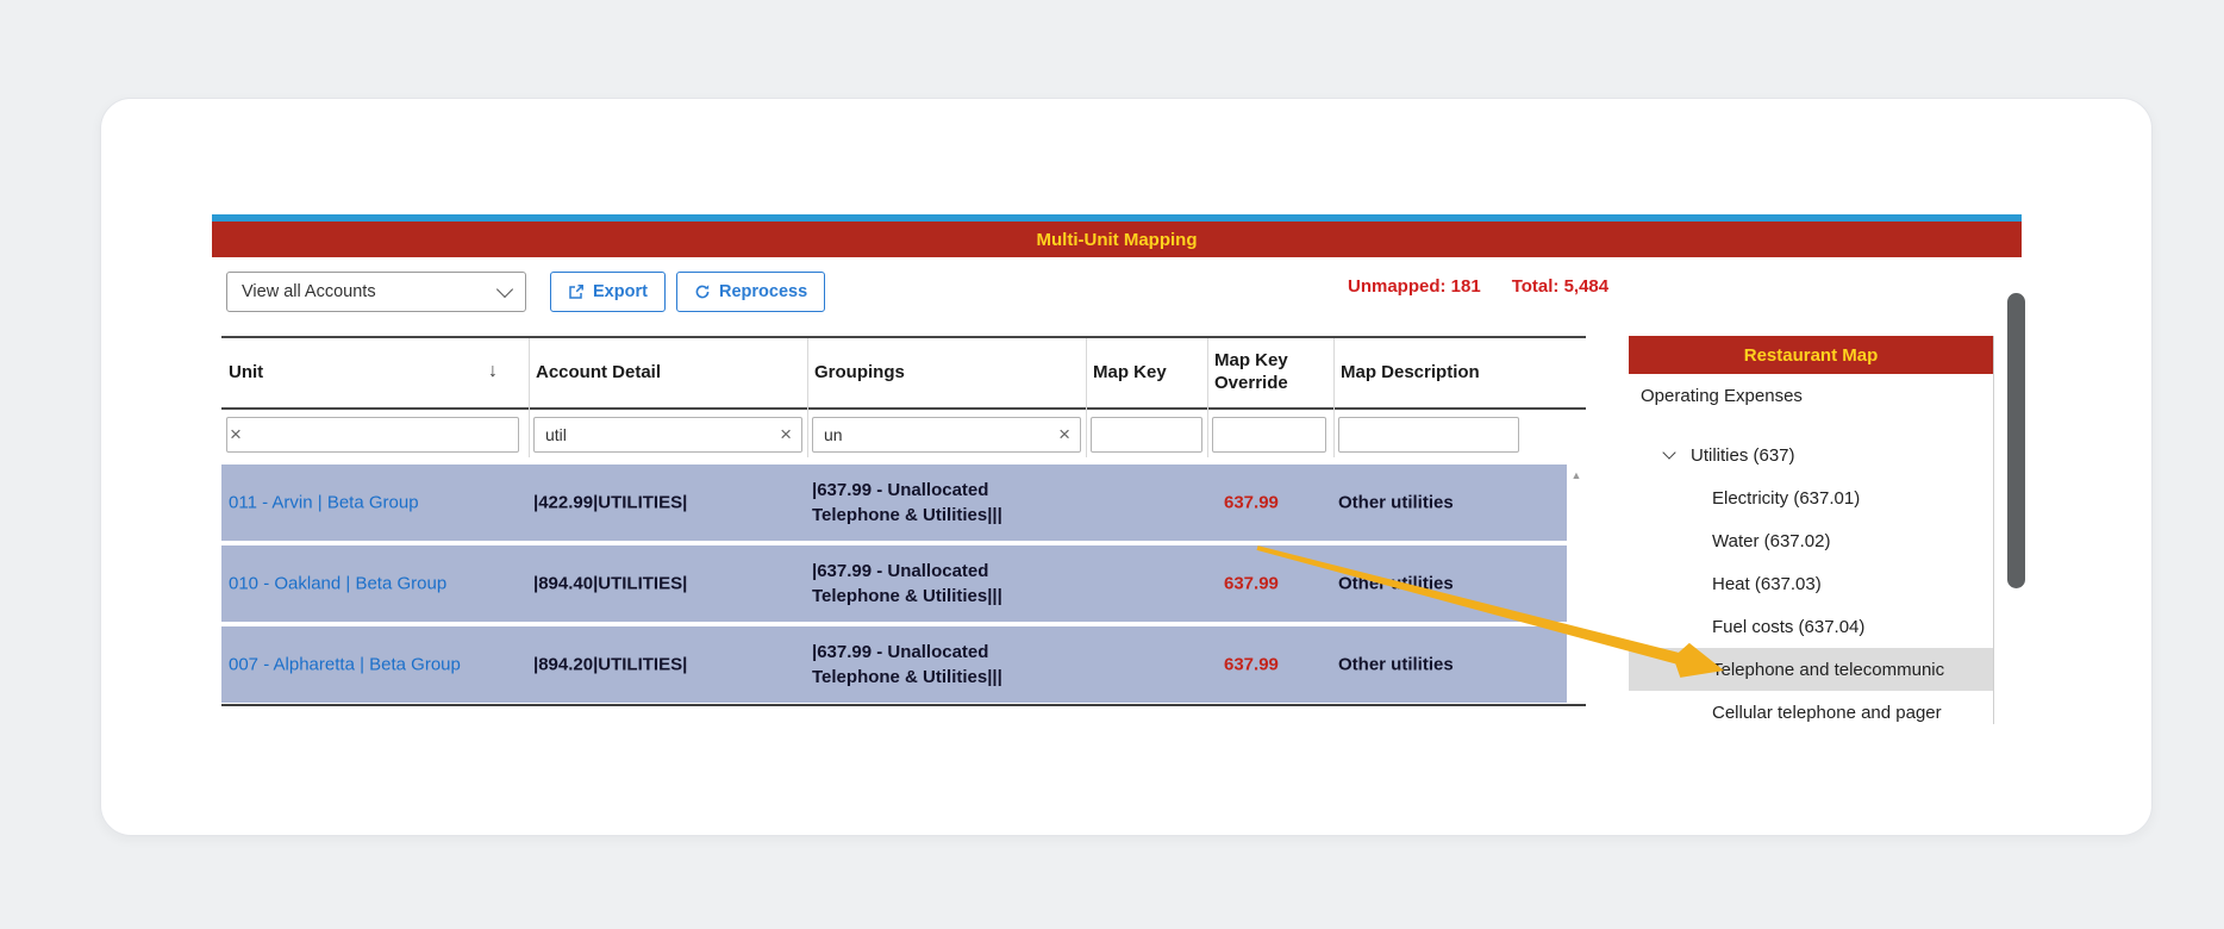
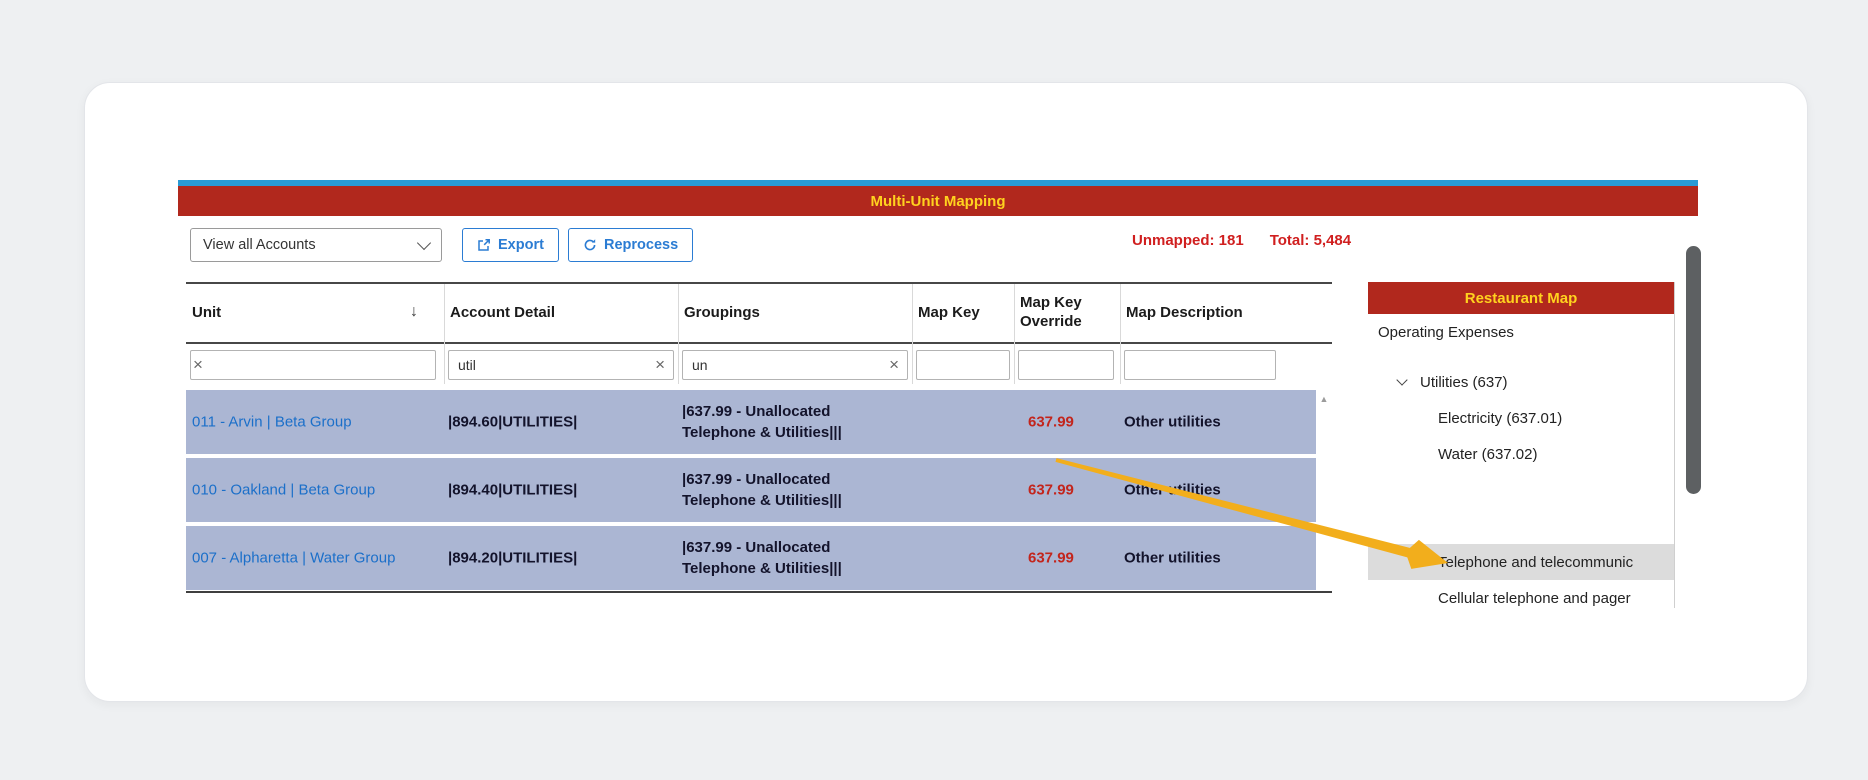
  Multi-Unit Mapping
  View all Accounts
  Export
  Reprocess
  Unmapped: 181
  Total: 5,484
  Unit
  ↓
  Account Detail
  Groupings
  Map Key
  Map Key Override
  Map Description
  ×
  util
  ×
  un
  ×
  011 - Arvin | Beta Group
- |422.99|UTILITIES|
+ |894.60|UTILITIES|
  |637.99 - Unallocated Telephone & Utilities|||
  637.99
  Other utilities
  010 - Oakland | Beta Group
  |894.40|UTILITIES|
  |637.99 - Unallocated Telephone & Utilities|||
  637.99
  Otheilities
- 007 - Alpharetta | Beta Group
+ 007 - Alpharetta | Water Group
  |894.20|UTILITIES|
  |637.99 - Unallocated Telephone & Utilities|||
  637.99
  Other utilities
  ▲
  Restaurant Map
  Operating Expenses
  Utilities (637)
  Electricity (637.01)
  Water (637.02)
- Heat (637.03)
- Fuel costs (637.04)
  elephone and telecommunic
  Cellular telephone and pager
